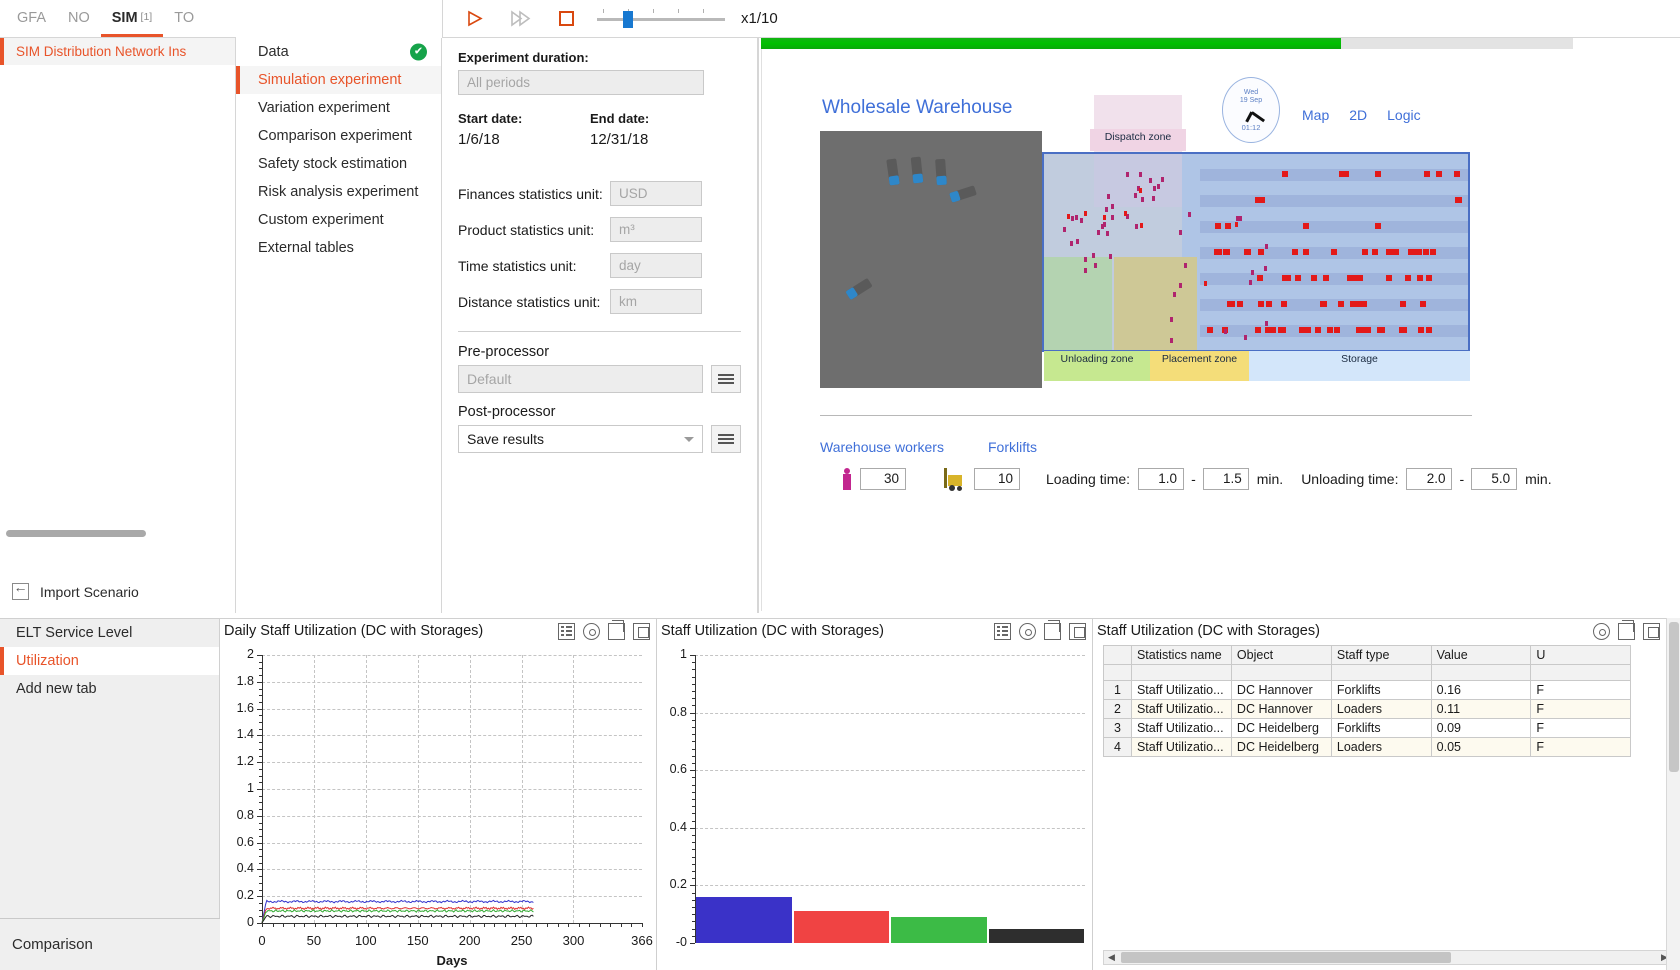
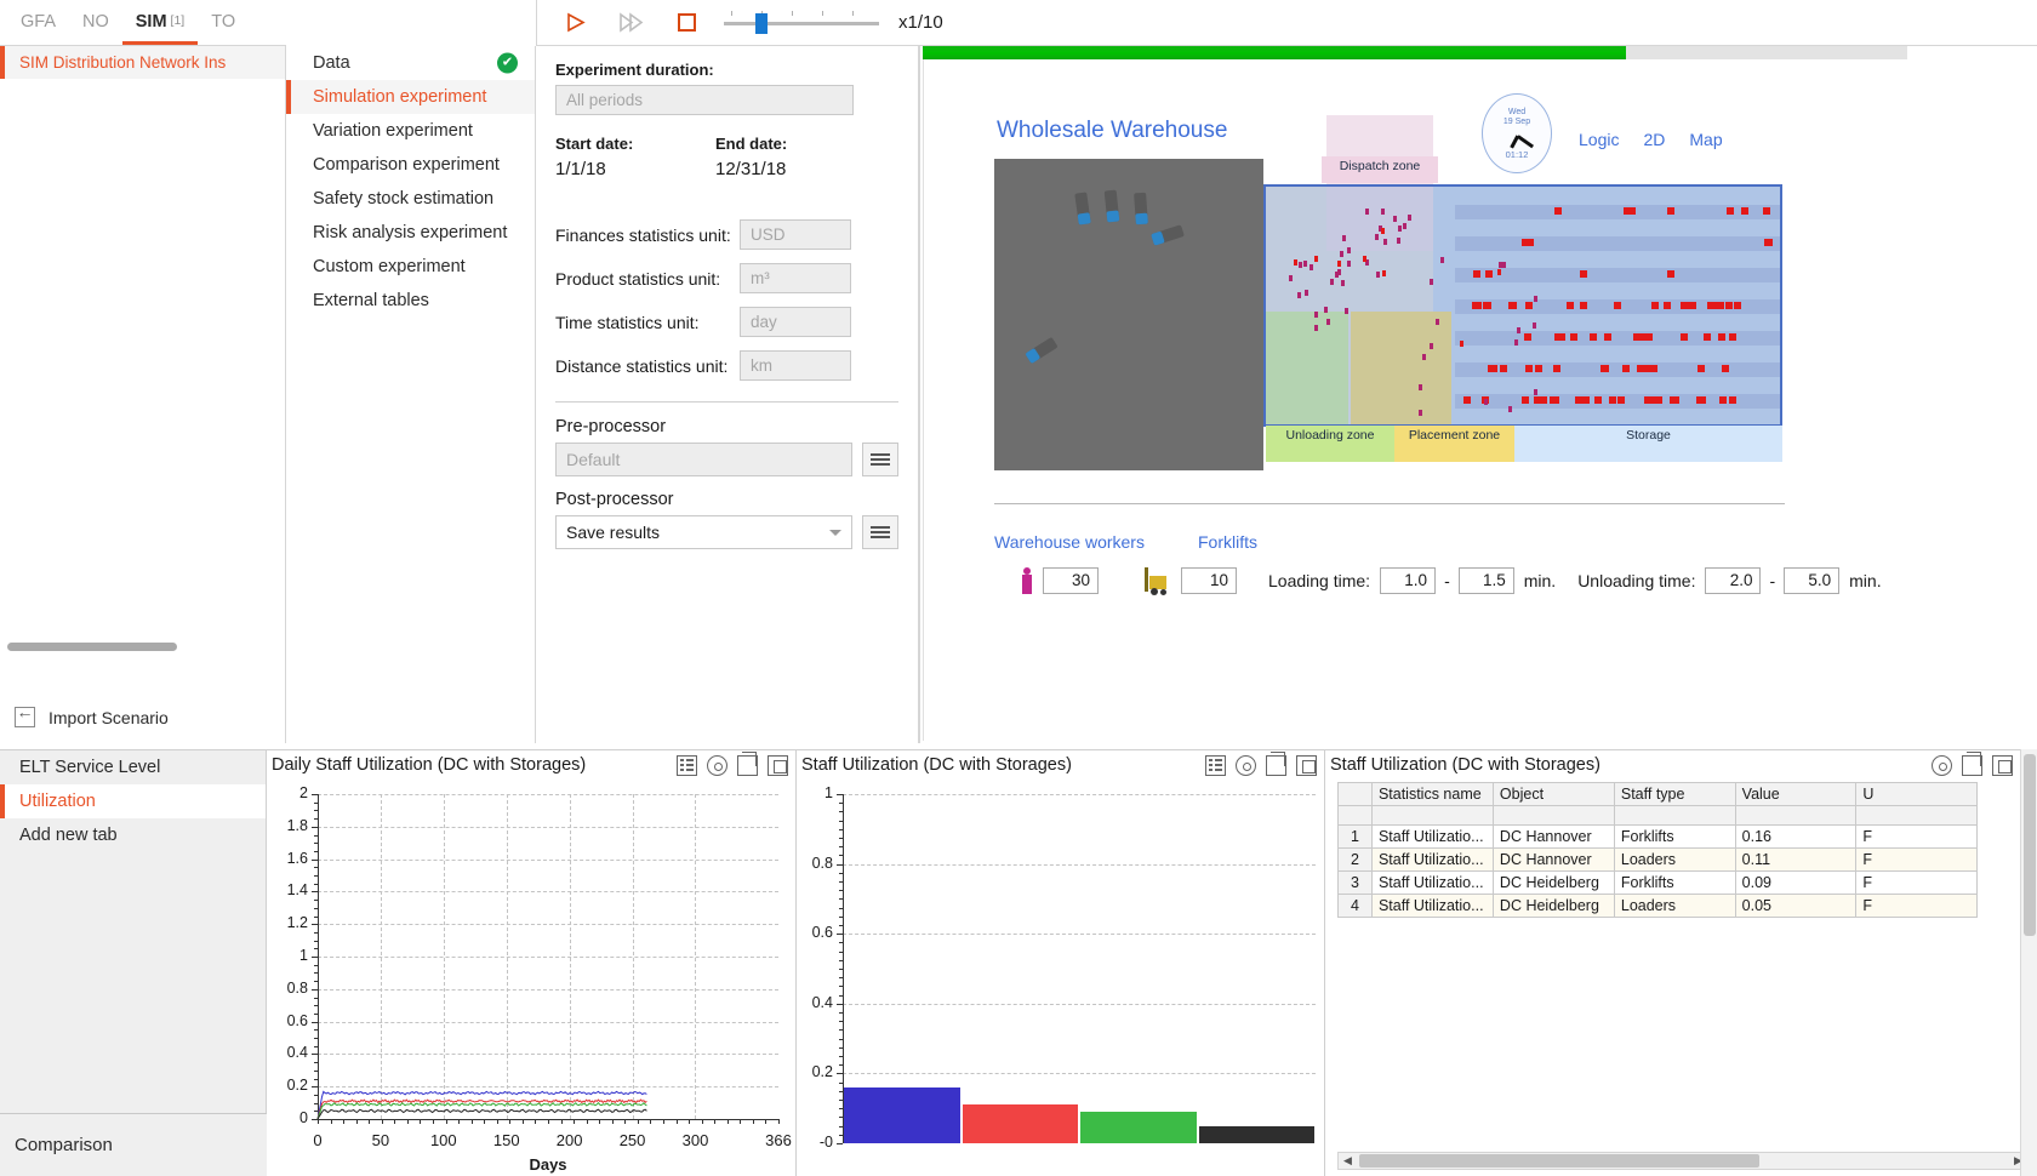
  GFA
  NO
  SIM [1]
  TO
  SIM Distribution Network Ins
  Import Scenario
  Data
  ✔
  Simulation experiment
  Variation experiment
  Comparison experiment
  Safety stock estimation
  Risk analysis experiment
  Custom experiment
  External tables
  x1/10
  Experiment duration:
  All periods
  Start date:
- 1/6/18
+ 1/1/18
  End date:
  12/31/18
  Finances statistics unit:
  USD
  Product statistics unit:
  m³
  Time statistics unit:
  day
  Distance statistics unit:
  km
  Pre-processor
  Default
  Post-processor
  Save results
  Wholesale Warehouse
  01:12
- Map
+ Logic
  2D
- Logic
+ Map
  Dispatch zone
  Unloading zone
  Placement zone
  Storage
  Warehouse workers
  Forklifts
  30
  10
  Loading time:
  1.0
  -
  1.5
  min.
  Unloading time:
  2.0
  -
  5.0
  min.
  ELT Service Level
  Utilization
  Add new tab
  Comparison
  Daily Staff Utilization (DC with Storages)
  0
  0.2
  0.4
  0.6
  0.8
  1
  1.2
  1.4
  1.6
  1.8
  2
  0
  50
  100
  150
  200
  250
  300
  366
  Days
  Staff Utilization (DC with Storages)
  -0
  0.2
  0.4
  0.6
  0.8
  1
  Staff Utilization (DC with Storages)
  	Statistics name	Object	Staff type	Value	U
  1	Staff Utilizatio...	DC Hannover	Forklifts	0.16	F
  2	Staff Utilizatio...	DC Hannover	Loaders	0.11	F
  3	Staff Utilizatio...	DC Heidelberg	Forklifts	0.09	F
  4	Staff Utilizatio...	DC Heidelberg	Loaders	0.05	F
  ◀
  ▶
